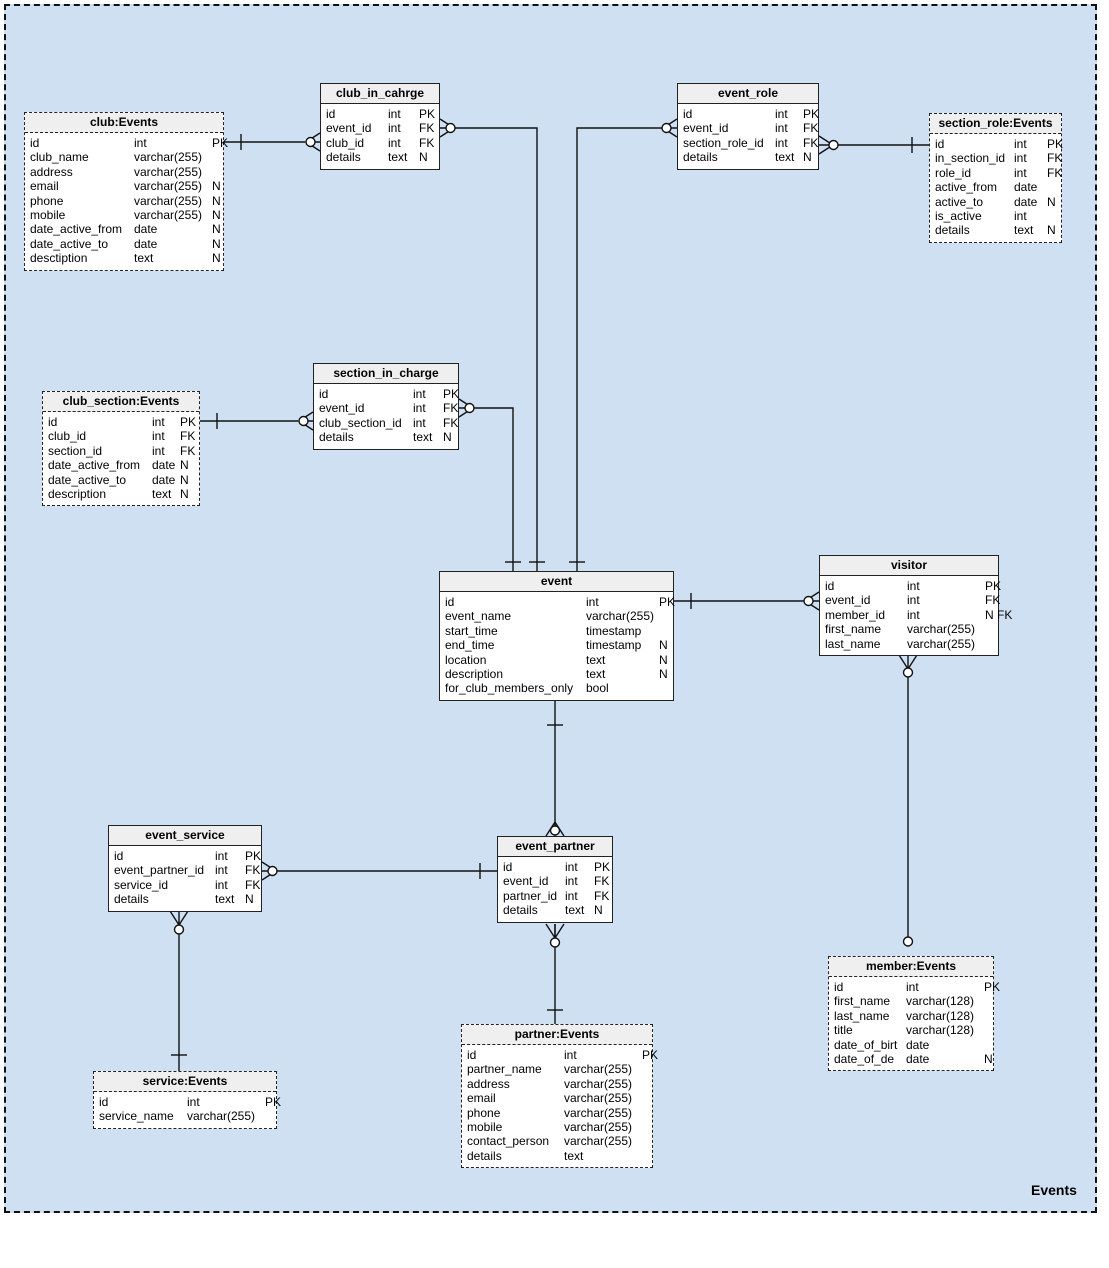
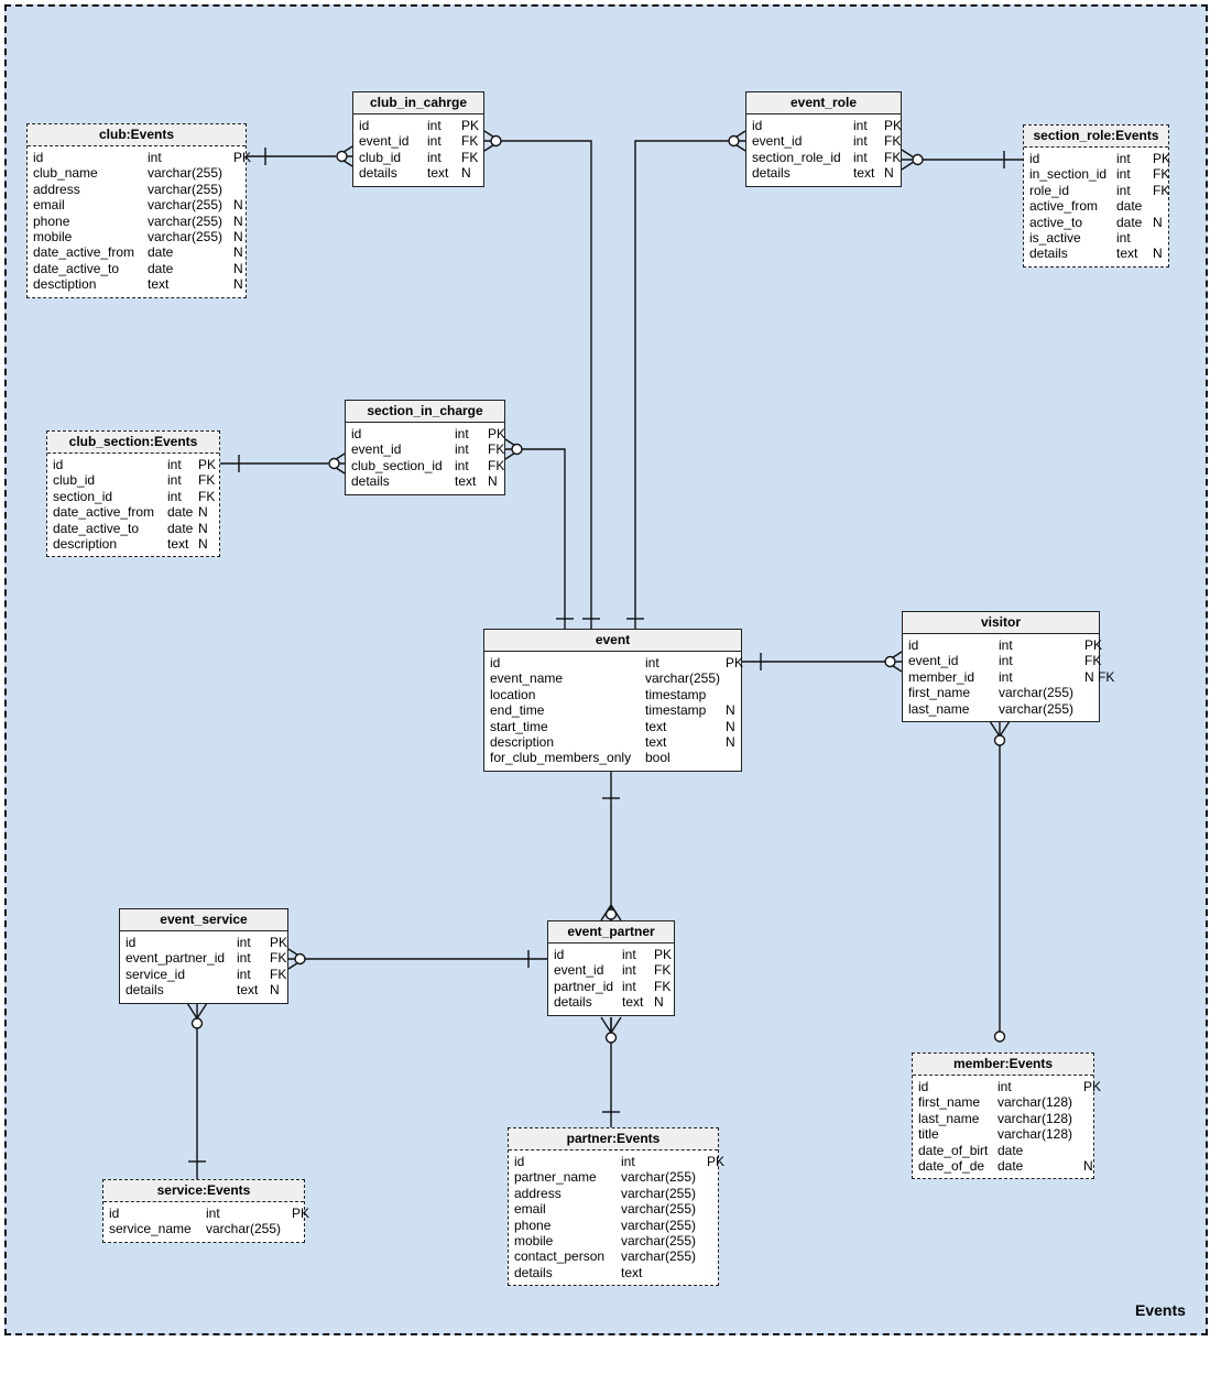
  Events
  club:Events
  id
  int
  PK
  club_name
  varchar(255)
  address
  varchar(255)
  email
  varchar(255)
  N
  phone
  varchar(255)
  N
  mobile
  varchar(255)
  N
  date_active_from
  date
  N
  date_active_to
  date
  N
  desctiption
  text
  N
  club_in_cahrge
  id
  int
  PK
  event_id
  int
  FK
  club_id
  int
  FK
  details
  text
  N
  event_role
  id
  int
  PK
  event_id
  int
  FK
  section_role_id
  int
  FK
  details
  text
  N
  section_role:Events
  id
  int
  PK
  in_section_id
  int
  FK
  role_id
  int
  FK
  active_from
  date
  active_to
  date
  N
  is_active
  int
  details
  text
  N
  club_section:Events
  id
  int
  PK
  club_id
  int
  FK
  section_id
  int
  FK
  date_active_from
  date
  N
  date_active_to
  date
  N
  description
  text
  N
  section_in_charge
  id
  int
  PK
  event_id
  int
  FK
  club_section_id
  int
  FK
  details
  text
  N
  event
  id
  int
  PK
  event_name
  varchar(255)
- start_time
+ location
  timestamp
  end_time
  timestamp
  N
- location
+ start_time
  text
  N
  description
  text
  N
  for_club_members_only
  bool
  visitor
  id
  int
  PK
  event_id
  int
  FK
  member_id
  int
  N FK
  first_name
  varchar(255)
  last_name
  varchar(255)
  member:Events
  id
  int
  PK
  first_name
  varchar(128)
  last_name
  varchar(128)
  title
  varchar(128)
  date_of_birt
  date
  date_of_de
  date
  N
  event_service
  id
  int
  PK
  event_partner_id
  int
  FK
  service_id
  int
  FK
  details
  text
  N
  event_partner
  id
  int
  PK
  event_id
  int
  FK
  partner_id
  int
  FK
  details
  text
  N
  partner:Events
  id
  int
  PK
  partner_name
  varchar(255)
  address
  varchar(255)
  email
  varchar(255)
  phone
  varchar(255)
  mobile
  varchar(255)
  contact_person
  varchar(255)
  details
  text
  service:Events
  id
  int
  PK
  service_name
  varchar(255)
